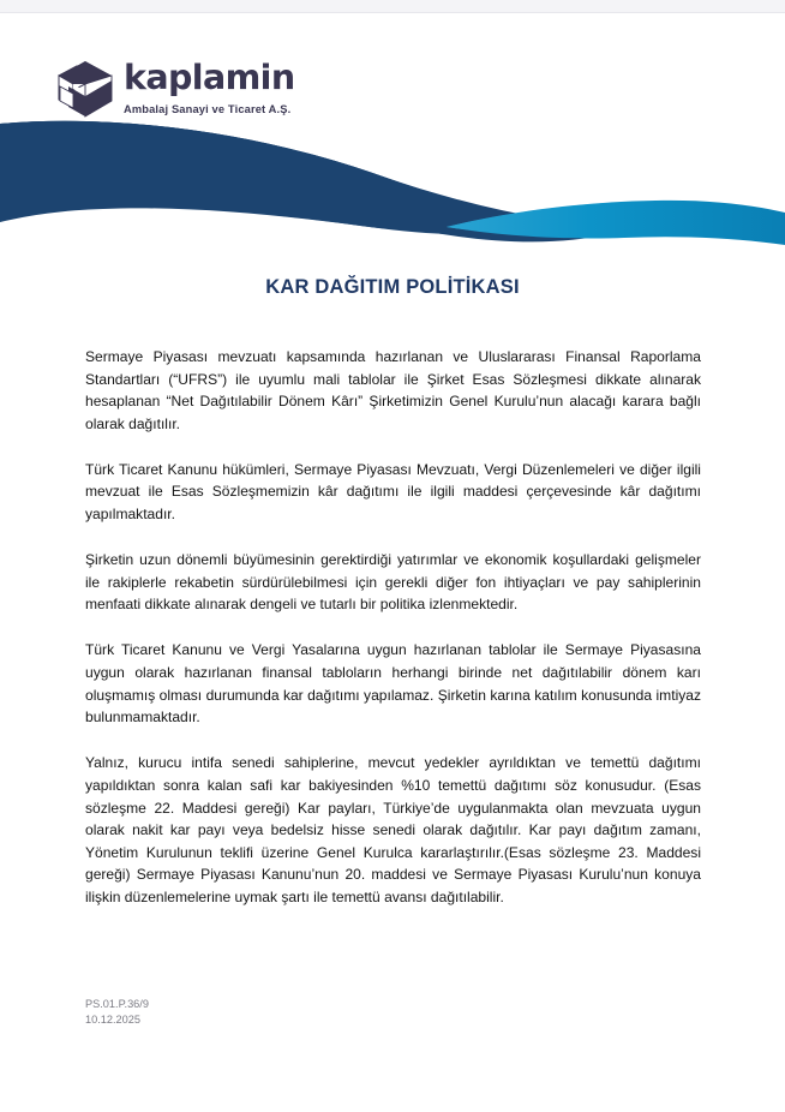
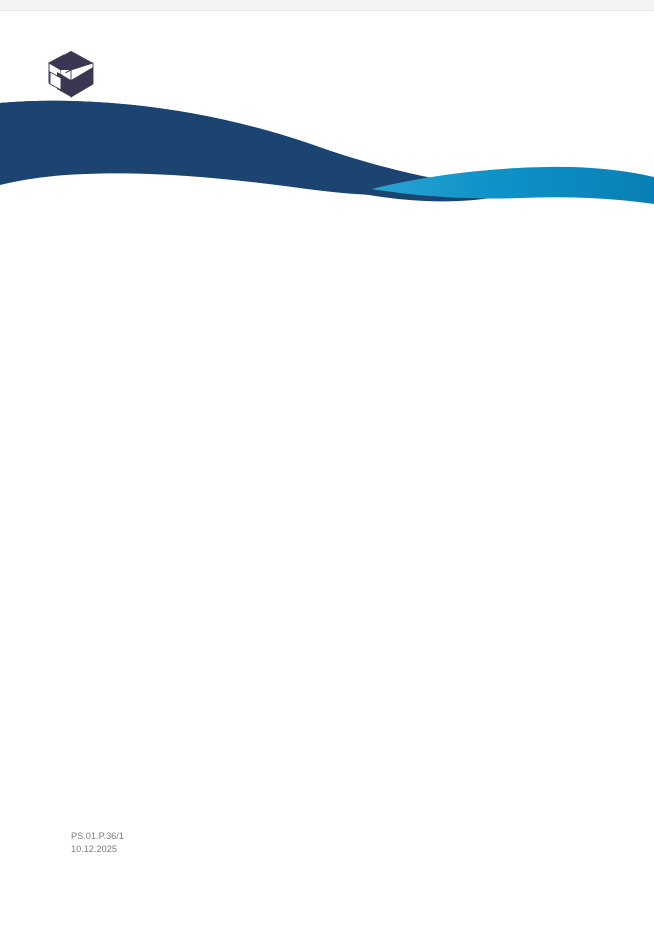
- kaplamin
- Ambalaj Sanayi ve Ticaret A.Ş.
- KAR DAĞITIM POLİTİKASI
- Sermaye Piyasası mevzuatı kapsamında hazırlanan ve Uluslararası Finansal Raporlama Standartları (“UFRS”) ile uyumlu mali tablolar ile Şirket Esas Sözleşmesi dikkate alınarak hesaplanan “Net Dağıtılabilir Dönem Kârı” Şirketimizin Genel Kurulu’nun alacağı karara bağlı olarak dağıtılır.
- Türk Ticaret Kanunu hükümleri, Sermaye Piyasası Mevzuatı, Vergi Düzenlemeleri ve diğer ilgili mevzuat ile Esas Sözleşmemizin kâr dağıtımı ile ilgili maddesi çerçevesinde kâr dağıtımı yapılmaktadır.
- Şirketin uzun dönemli büyümesinin gerektirdiği yatırımlar ve ekonomik koşullardaki gelişmeler ile rakiplerle rekabetin sürdürülebilmesi için gerekli diğer fon ihtiyaçları ve pay sahiplerinin menfaati dikkate alınarak dengeli ve tutarlı bir politika izlenmektedir.
- Türk Ticaret Kanunu ve Vergi Yasalarına uygun hazırlanan tablolar ile Sermaye Piyasasına uygun olarak hazırlanan finansal tabloların herhangi birinde net dağıtılabilir dönem karı oluşmamış olması durumunda kar dağıtımı yapılamaz. Şirketin karına katılım konusunda imtiyaz bulunmamaktadır.
- Yalnız, kurucu intifa senedi sahiplerine, mevcut yedekler ayrıldıktan ve temettü dağıtımı yapıldıktan sonra kalan safi kar bakiyesinden %10 temettü dağıtımı söz konusudur. (Esas sözleşme 22. Maddesi gereği) Kar payları, Türkiye’de uygulanmakta olan mevzuata uygun olarak nakit kar payı veya bedelsiz hisse senedi olarak dağıtılır. Kar payı dağıtım zamanı, Yönetim Kurulunun teklifi üzerine Genel Kurulca kararlaştırılır.(Esas sözleşme 23. Maddesi gereği) Sermaye Piyasası Kanunu’nun 20. maddesi ve Sermaye Piyasası Kurulu’nun konuya ilişkin düzenlemelerine uymak şartı ile temettü avansı dağıtılabilir.
- PS.01.P.36/9
+ PS.01.P.36/1
  10.12.2025
